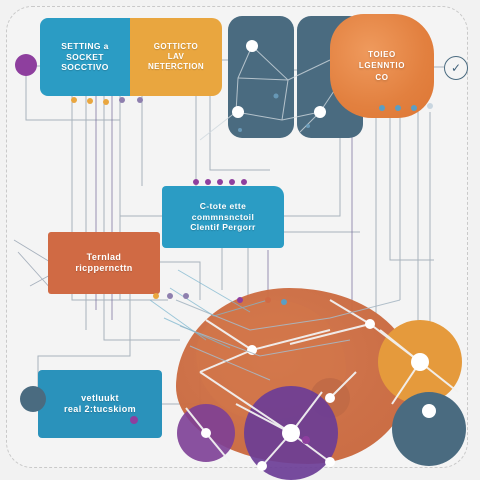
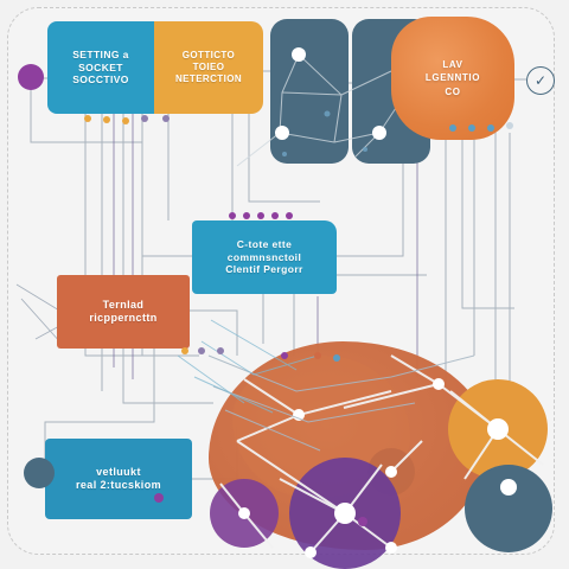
- TOIEO
+ LAV
  LGENNTIO
  CO
  SETTING a
  SOCKET
  SOCCTIVO
  GOTTICTO
- LAV
+ TOIEO
  NETERCTION
  C-tote ette
  commnsnctoil
  Clentif Pergorr
  Ternlad
  ricpperncttn
  vetluukt
  real 2:tucskiom
  ✓
